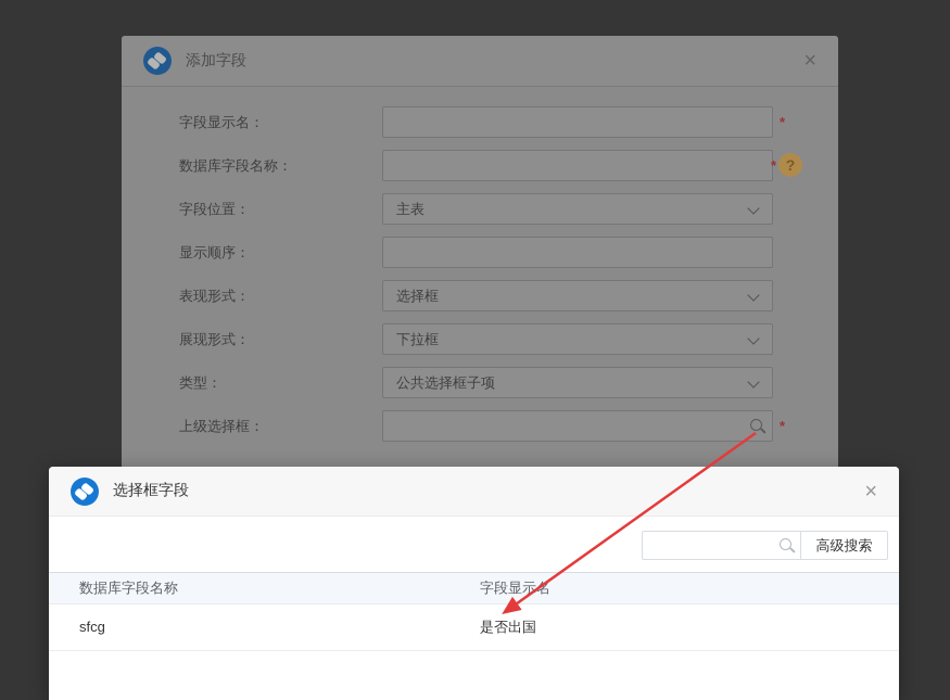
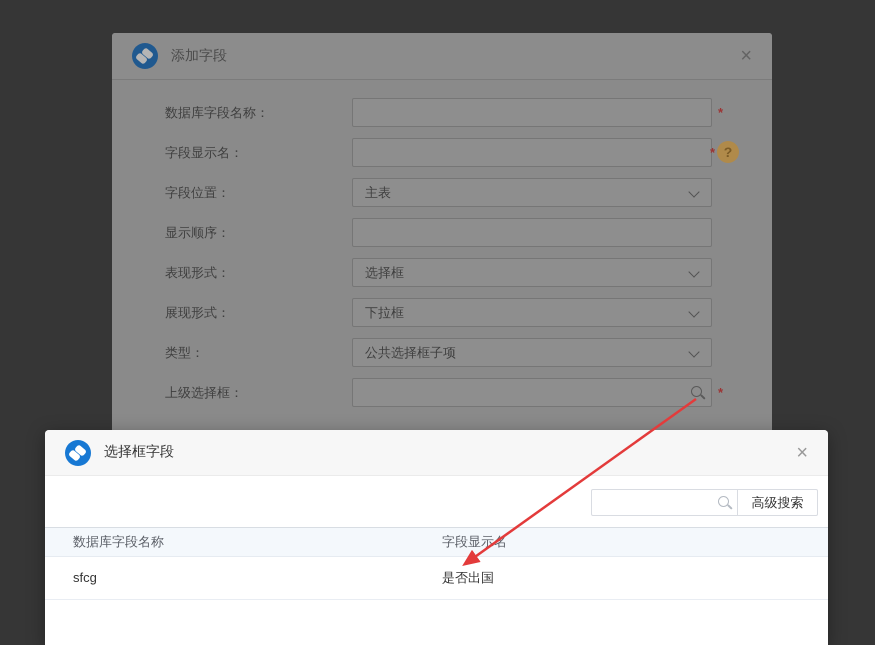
  添加字段
  ×
- 字段显示名：
+ 数据库字段名称：
  *
- 数据库字段名称：
+ 字段显示名：
  *
  ?
  字段位置：
  主表
  显示顺序：
  表现形式：
  选择框
  展现形式：
  下拉框
  类型：
  公共选择框子项
  上级选择框：
  *
  选择框字段
  ×
  高级搜索
  数据库字段名称
  字段显示名
  sfcg
  是否出国
